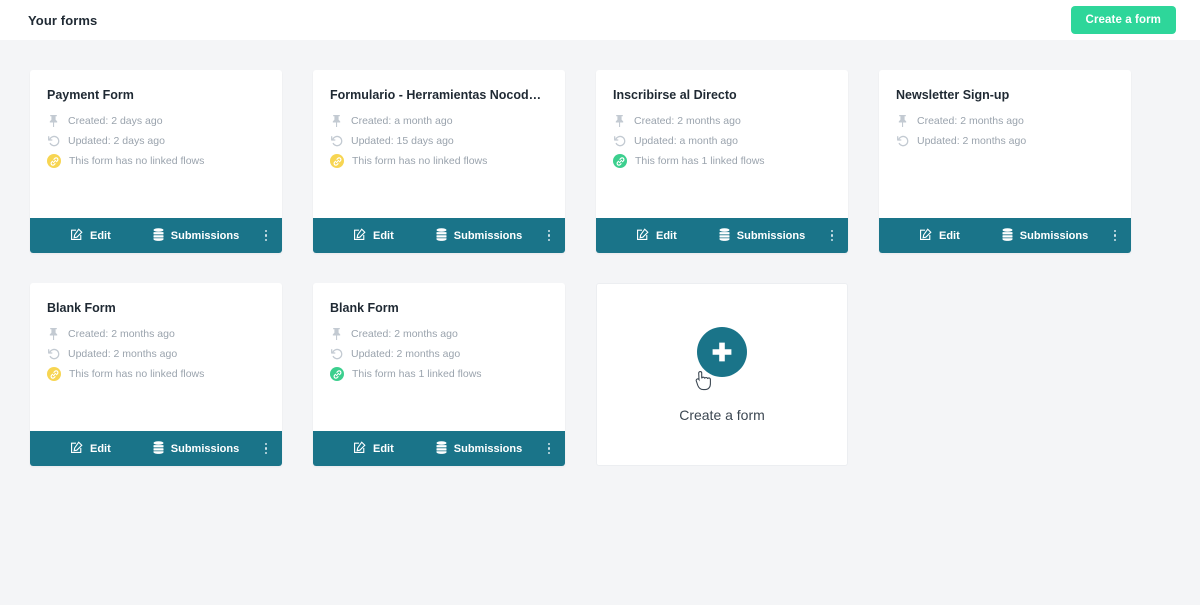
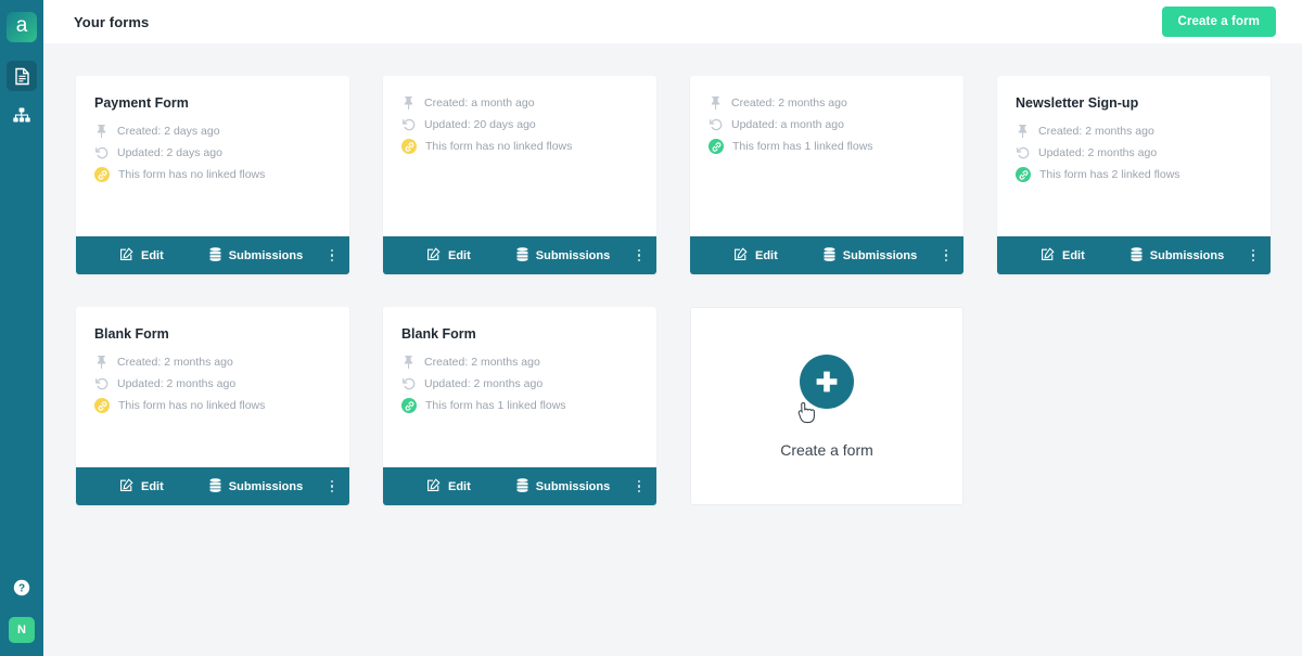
+ a
+ ?
+ N
  Your forms
  Create a form
  Payment Form
  Created: 2 days ago
  Updated: 2 days ago
  This form has no linked flows
  Edit
  Submissions
- Formulario - Herramientas Nocode ...
  Created: a month ago
- Updated: 15 days ago
+ Updated: 20 days ago
  This form has no linked flows
  Edit
  Submissions
- Inscribirse al Directo
  Created: 2 months ago
  Updated: a month ago
  This form has 1 linked flows
  Edit
  Submissions
  Newsletter Sign-up
  Created: 2 months ago
  Updated: 2 months ago
+ This form has 2 linked flows
  Edit
  Submissions
  Blank Form
  Created: 2 months ago
  Updated: 2 months ago
  This form has no linked flows
  Edit
  Submissions
  Blank Form
  Created: 2 months ago
  Updated: 2 months ago
  This form has 1 linked flows
  Edit
  Submissions
  Create a form
